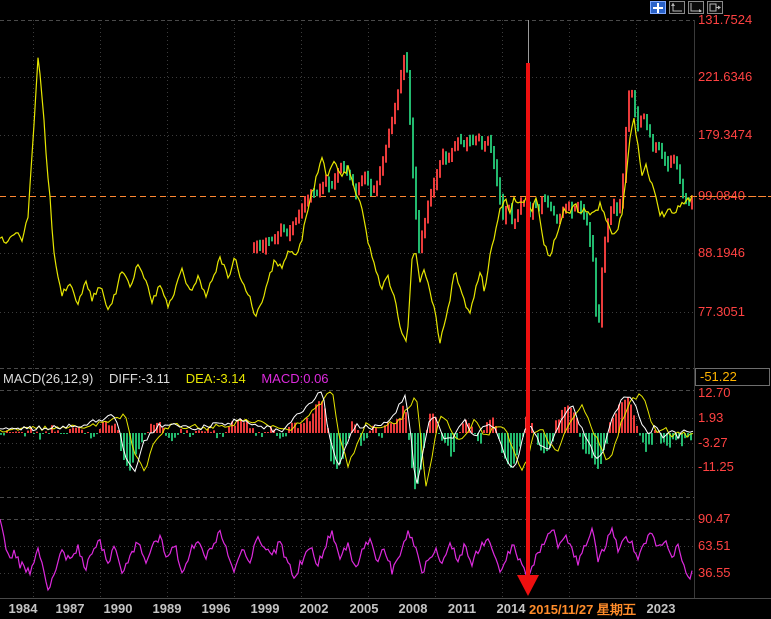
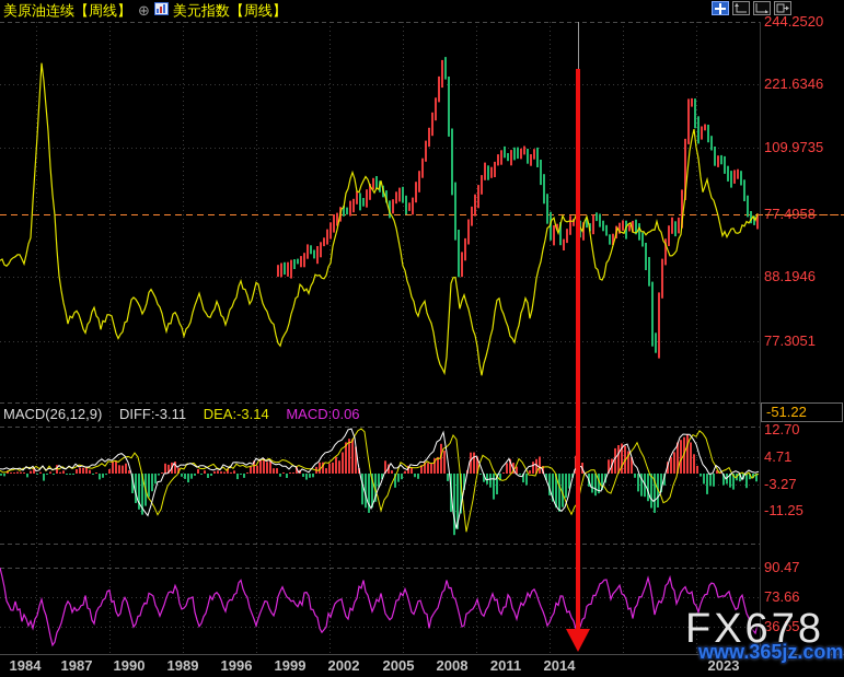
+ 美原油连续【周线】
+ ⊕
+ 美元指数【周线】
  MACD(26,12,9) DIFF:-3.11 DEA:-3.14 MACD:0.06
  -51.22
- 2015/11/27 星期五
- 131.7524
+ 244.2520
  221.6346
- 179.3474
+ 109.9735
- 99.0840
+ 77.4958
  88.1946
  77.3051
  12.70
- 1.93
+ 4.71
  -3.27
  -11.25
  90.47
- 63.51
+ 73.66
  36.55
  1984
  1987
  1990
  1989
  1996
  1999
  2002
  2005
  2008
  2011
  2014
  2023
+ FX678
+ www.365jz.com
